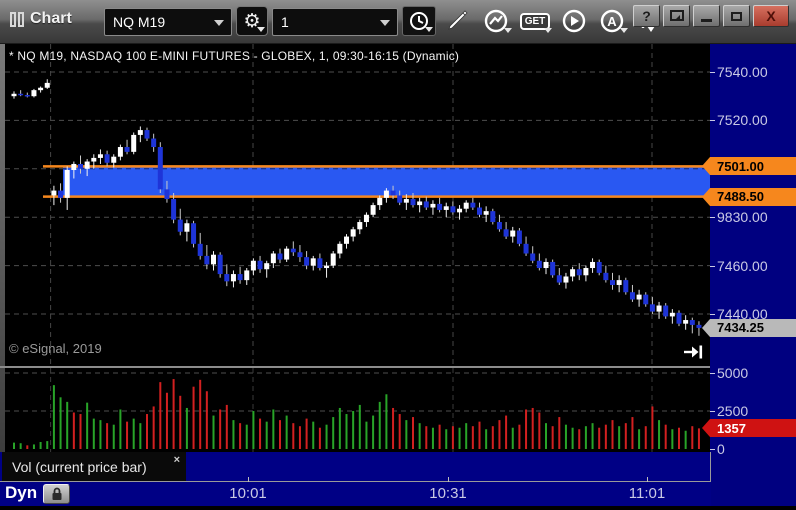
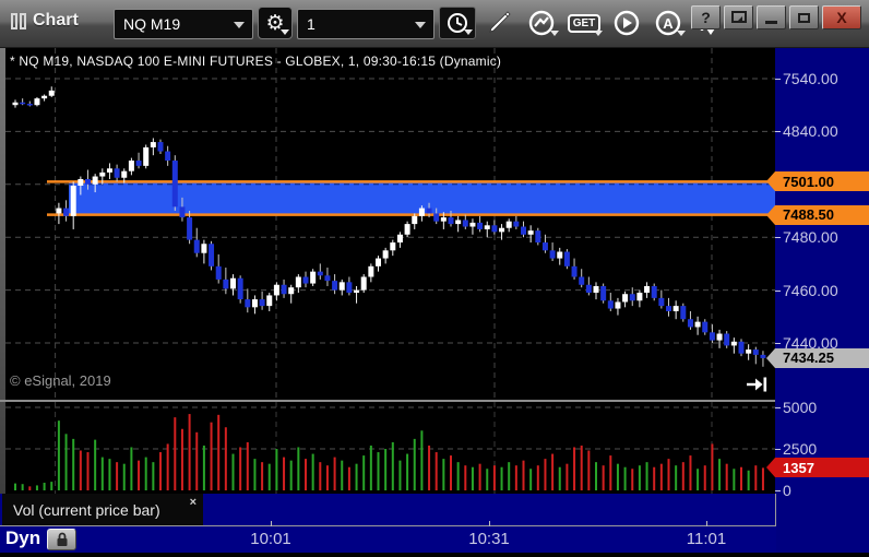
  Chart
  NQ M19
  ⚙
  1
  GET
  A
  ?
  X
  * NQ M19, NASDAQ 100 E-MINI FUTURES - GLOBEX, 1, 09:30-16:15 (Dynamic)
  © eSignal, 2019
  7501.00
  7488.50
  7434.25
  1357
  7540.00
- 7520.00
+ 4840.00
- 9830.00
+ 7480.00
  7460.00
  7440.00
  5000
  2500
  0
  Vol (current price bar)
  ×
  Dyn
  10:01
  10:31
  11:01
